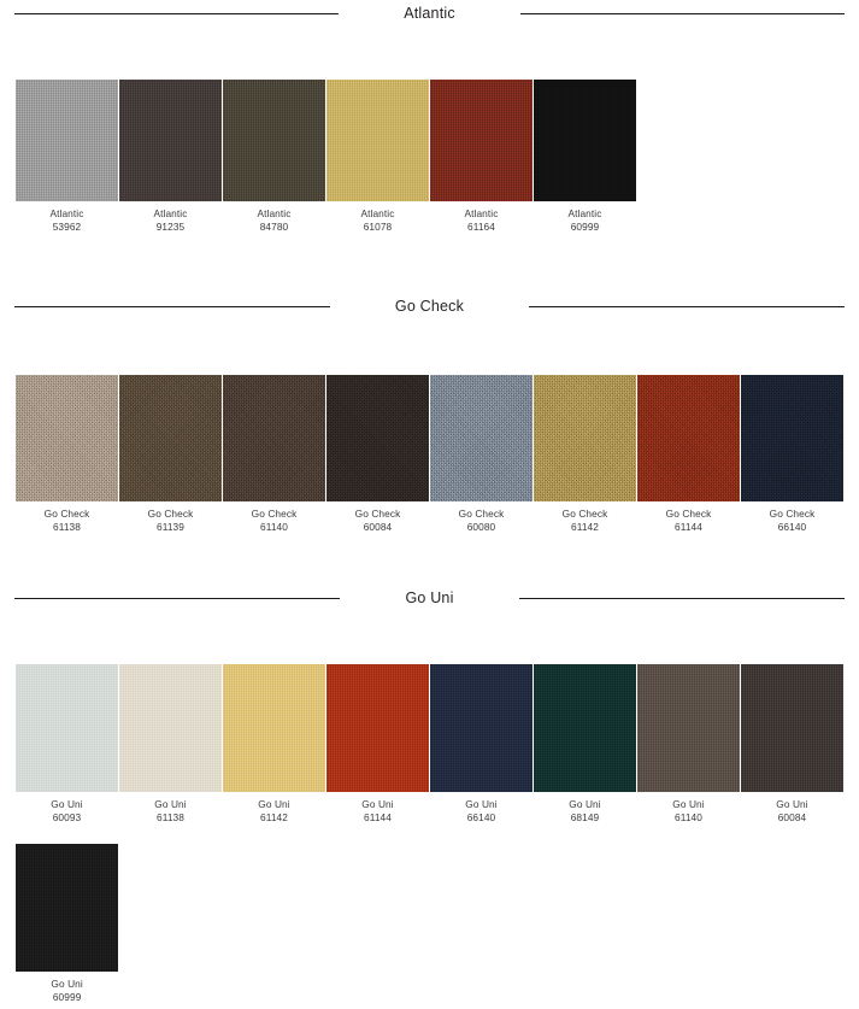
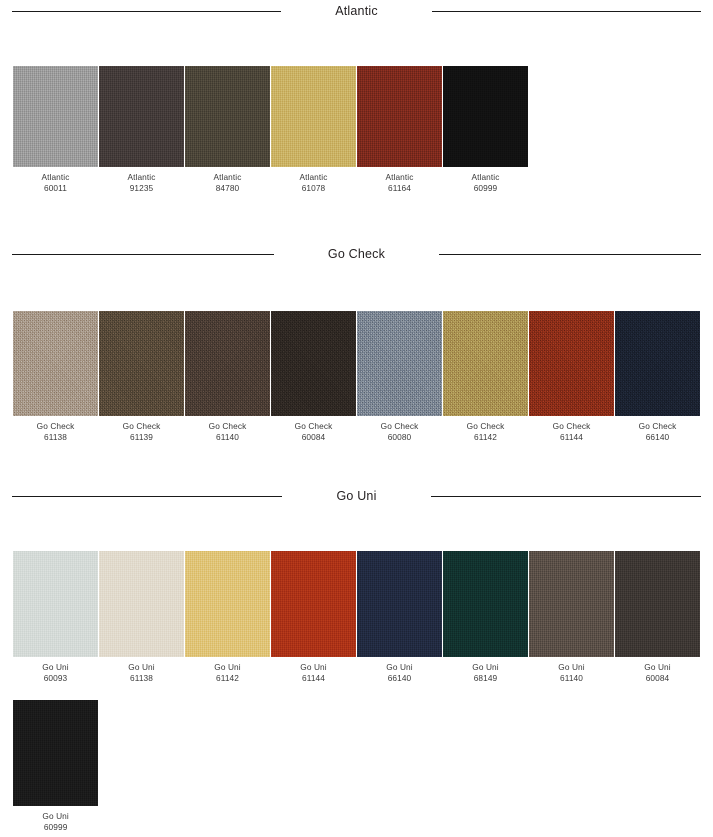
  Atlantic
  Atlantic
- 53962
+ 60011
  Atlantic
  91235
  Atlantic
  84780
  Atlantic
  61078
  Atlantic
  61164
  Atlantic
  60999
  Go Check
  Go Check
  61138
  Go Check
  61139
  Go Check
  61140
  Go Check
  60084
  Go Check
  60080
  Go Check
  61142
  Go Check
  61144
  Go Check
  66140
  Go Uni
  Go Uni
  60093
  Go Uni
  61138
  Go Uni
  61142
  Go Uni
  61144
  Go Uni
  66140
  Go Uni
  68149
  Go Uni
  61140
  Go Uni
  60084
  Go Uni
  60999
